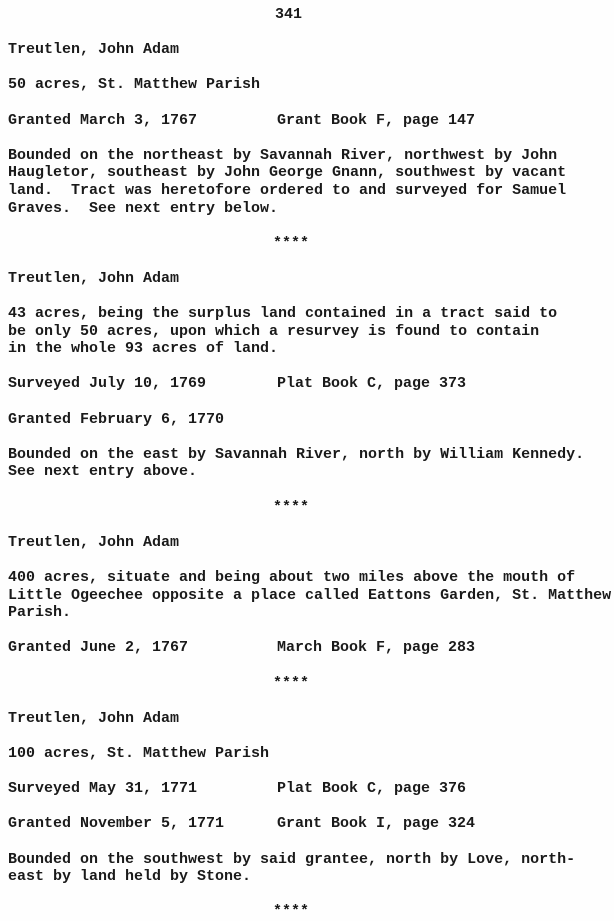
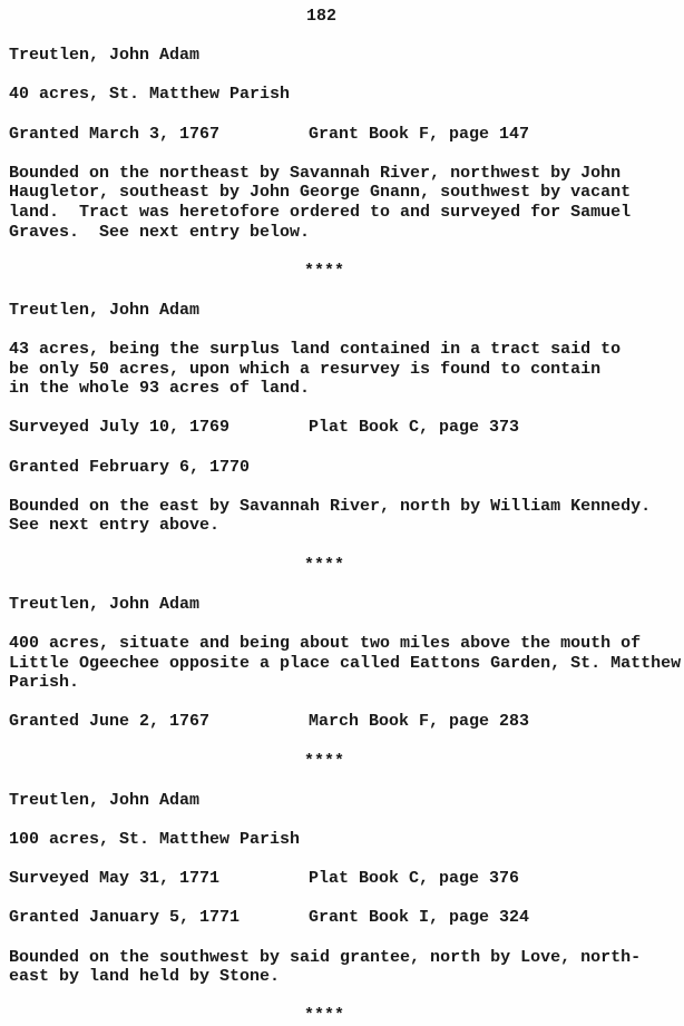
- 341
+ 182
  Treutlen, John Adam
- 50 acres, St. Matthew Parish
+ 40 acres, St. Matthew Parish
  Granted March 3, 1767
  Grant Book F, page 147
  Bounded on the northeast by Savannah River, northwest by John
  Haugletor, southeast by John George Gnann, southwest by vacant
  land. Tract was heretofore ordered to and surveyed for Samuel
  Graves. See next entry below.
  ****
  Treutlen, John Adam
  43 acres, being the surplus land contained in a tract said to
  be only 50 acres, upon which a resurvey is found to contain
  in the whole 93 acres of land.
  Surveyed July 10, 1769
  Plat Book C, page 373
  Granted February 6, 1770
  Bounded on the east by Savannah River, north by William Kennedy.
  See next entry above.
  ****
  Treutlen, John Adam
  400 acres, situate and being about two miles above the mouth of
  Little Ogeechee opposite a place called Eattons Garden, St. Matthew
  Parish.
  Granted June 2, 1767
  March Book F, page 283
  ****
  Treutlen, John Adam
  100 acres, St. Matthew Parish
  Surveyed May 31, 1771
  Plat Book C, page 376
- Granted November 5, 1771
+ Granted January 5, 1771
  Grant Book I, page 324
  Bounded on the southwest by said grantee, north by Love, north-
  east by land held by Stone.
  ****
